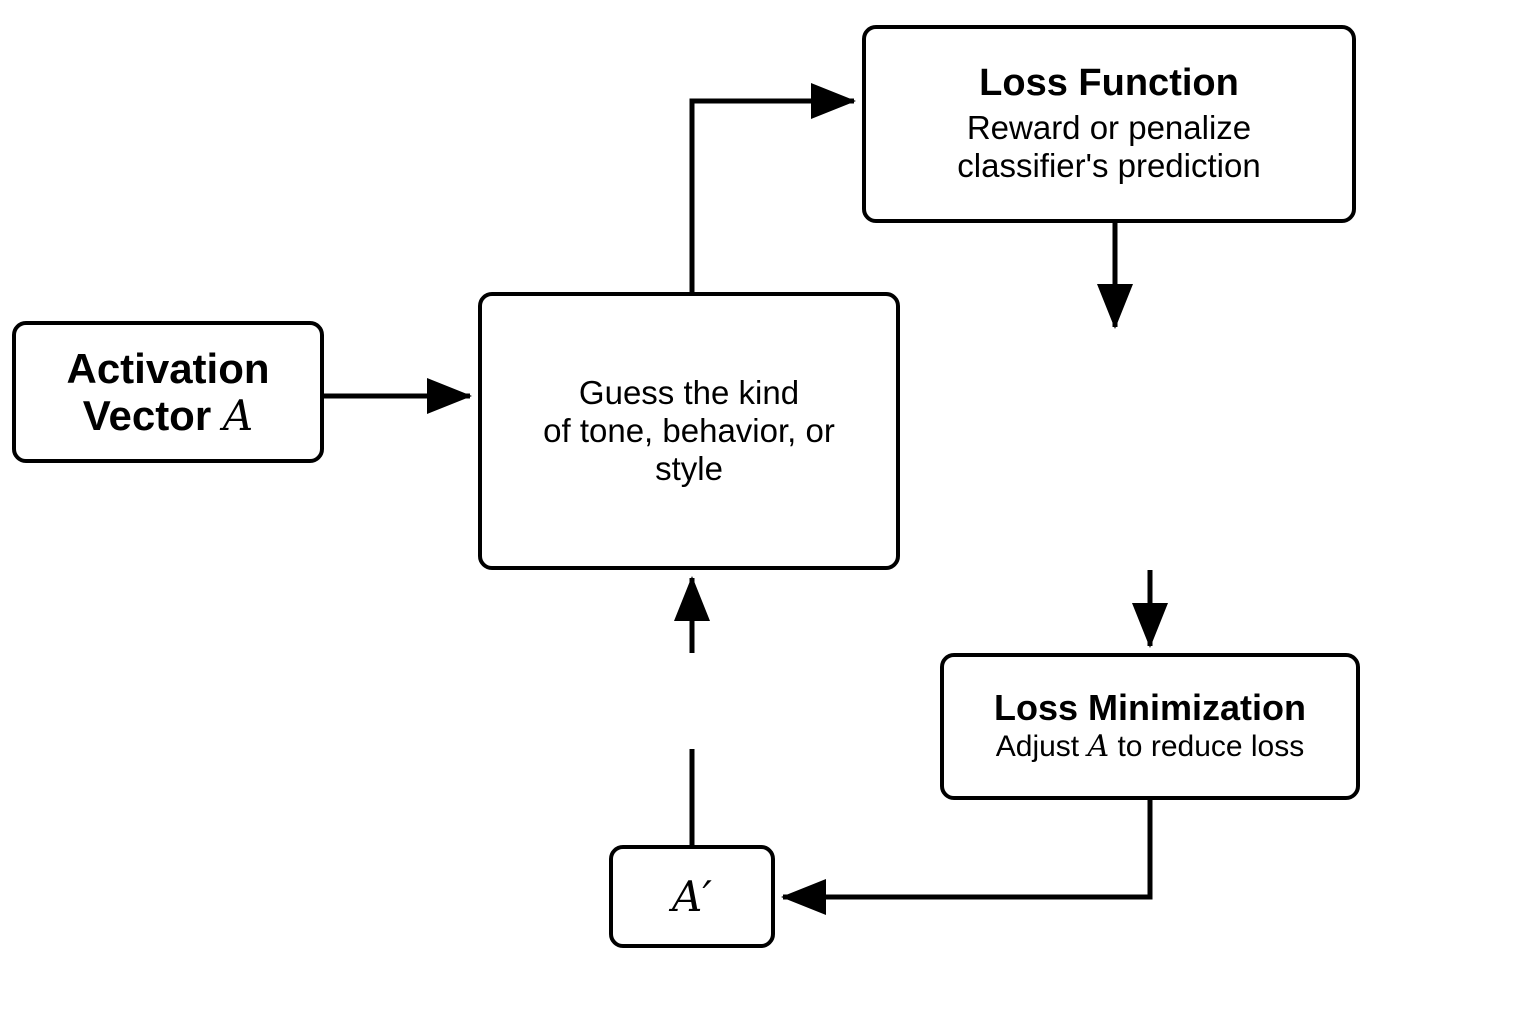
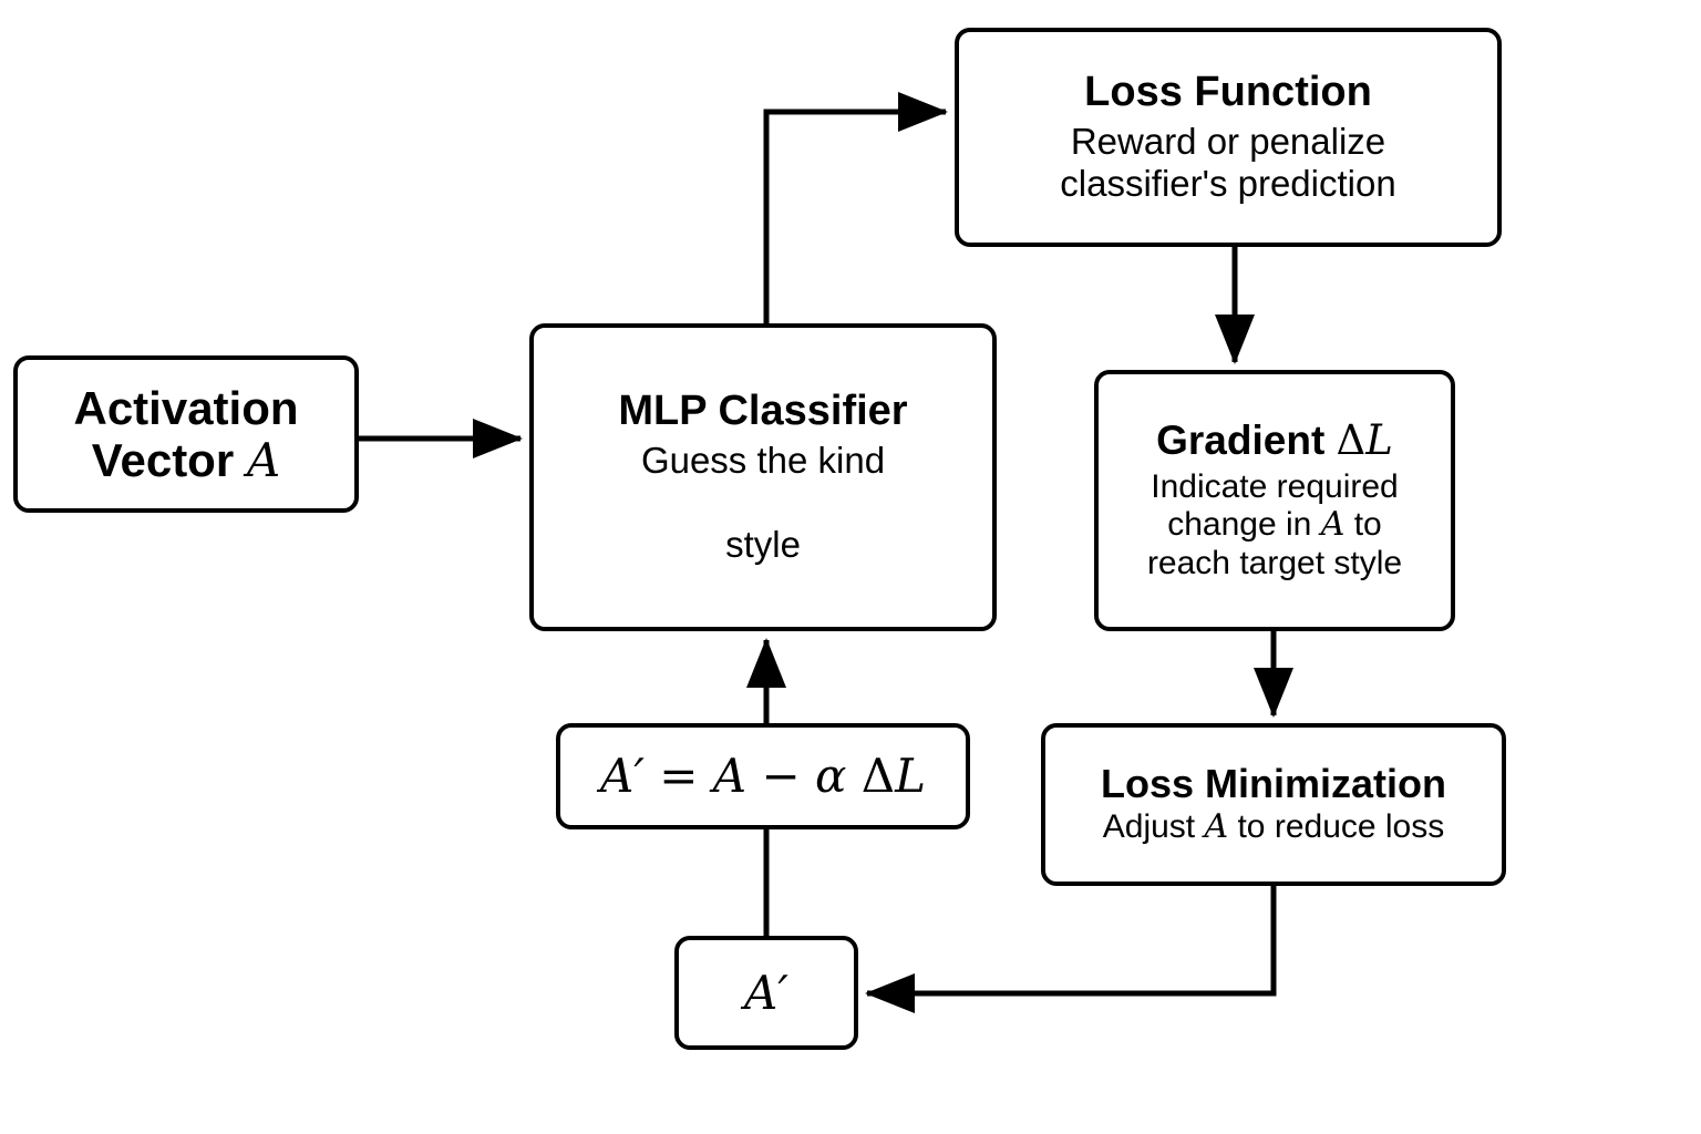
  Activation
  Vector A
+ MLP Classifier
  Guess the kind
- of tone, behavior, or
  style
  Loss Function
  Reward or penalize
  classifier's prediction
+ Gradient ΔL
+ Indicate required
+ change in A to
+ reach target style
  Loss Minimization
  Adjust A to reduce loss
+ A′ = A − α ΔL
  A′
